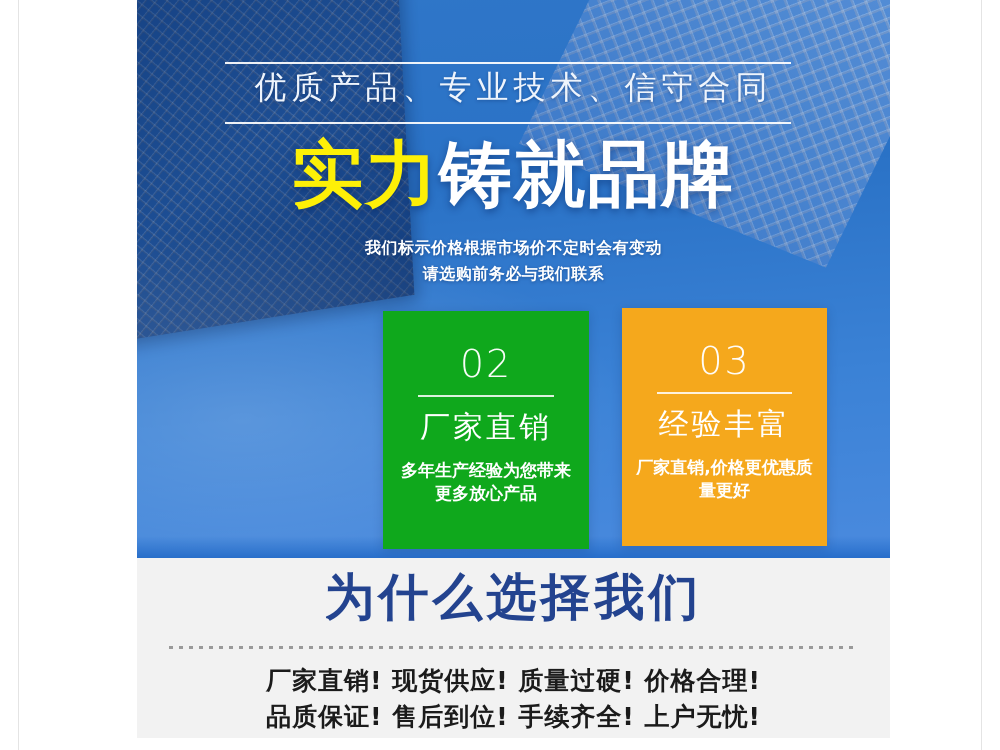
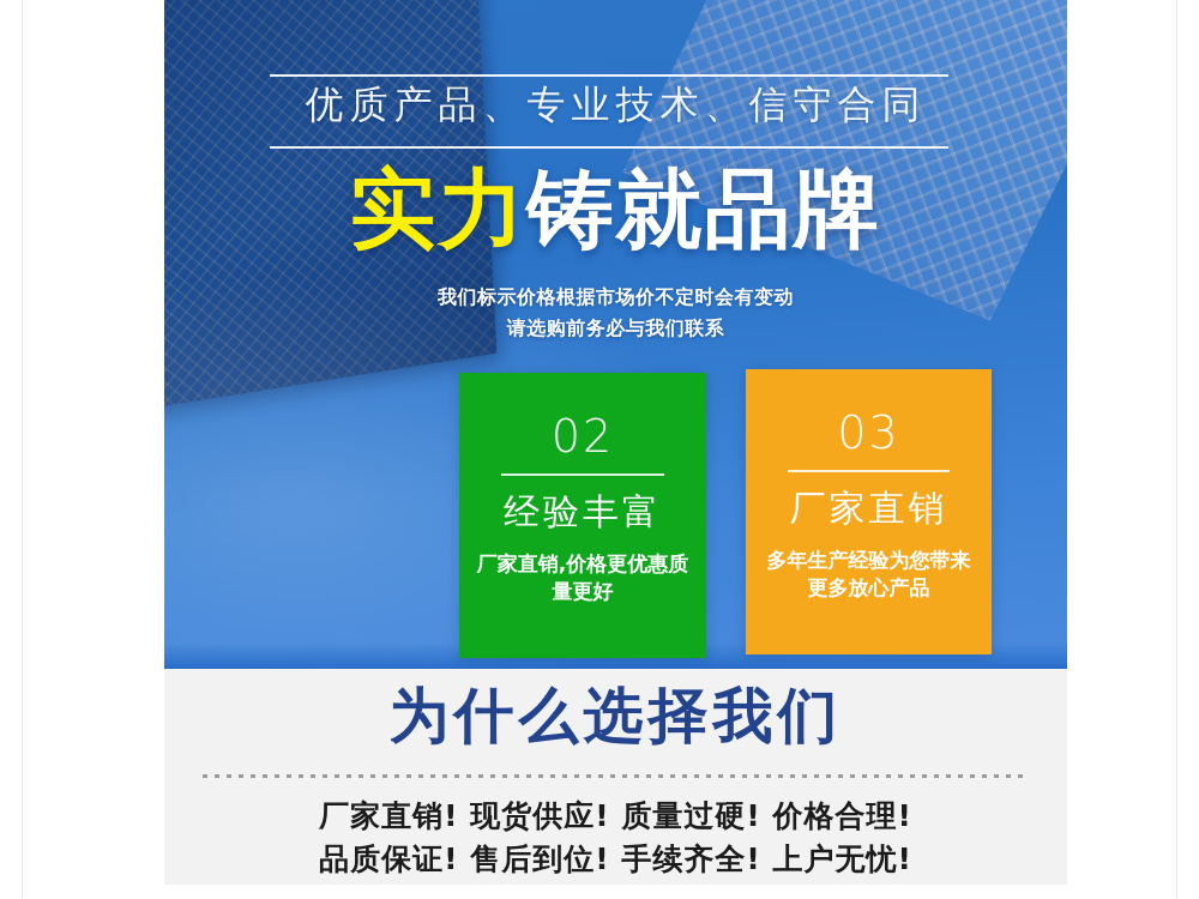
  优质产品、专业技术、信守合同
  实力铸就品牌
  我们标示价格根据市场价不定时会有变动
  请选购前务必与我们联系
  02
- 厂家直销
+ 经验丰富
- 多年生产经验为您带来更多放心产品
+ 厂家直销,价格更优惠质量更好
  03
- 经验丰富
+ 厂家直销
- 厂家直销,价格更优惠质量更好
+ 多年生产经验为您带来更多放心产品
  为什么选择我们
  厂家直销! 现货供应! 质量过硬! 价格合理!
  品质保证! 售后到位! 手续齐全! 上户无忧!
